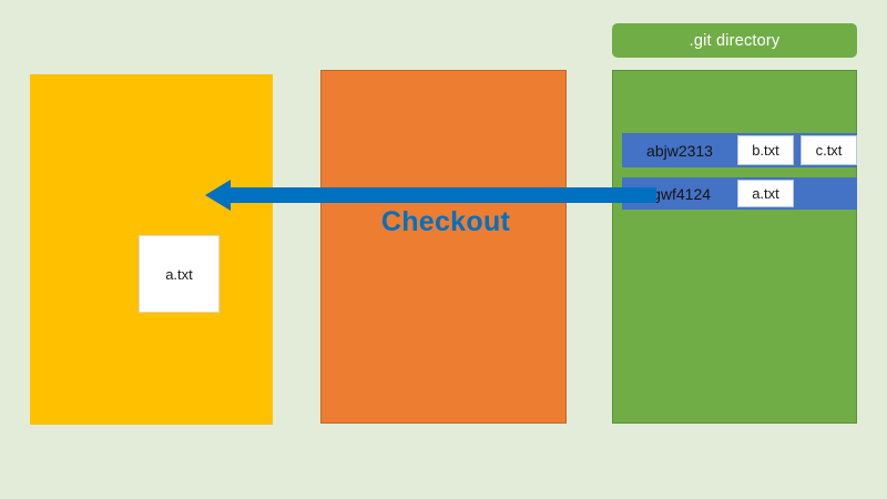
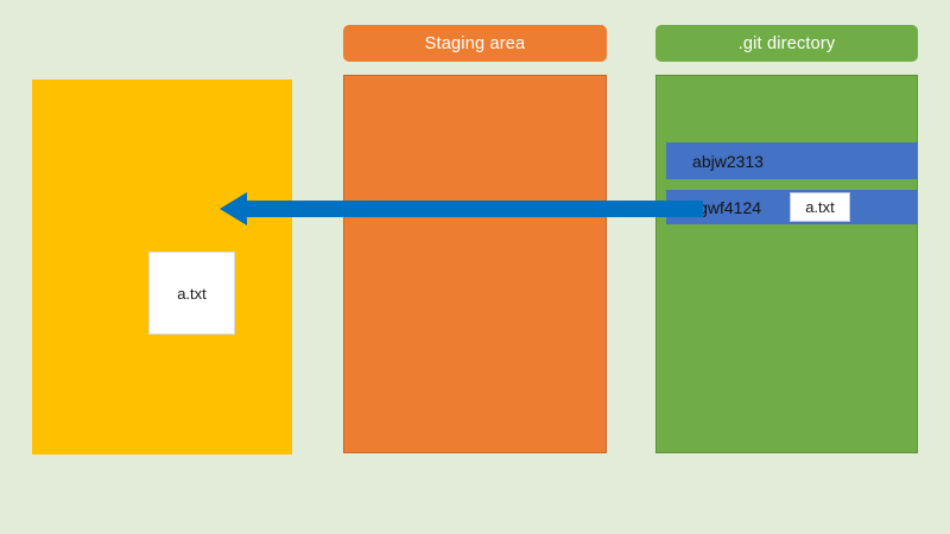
+ Staging area
  .git directory
  a.txt
  abjw2313
- b.txt
- c.txt
  wf4124
  a.txt
- Checkout
